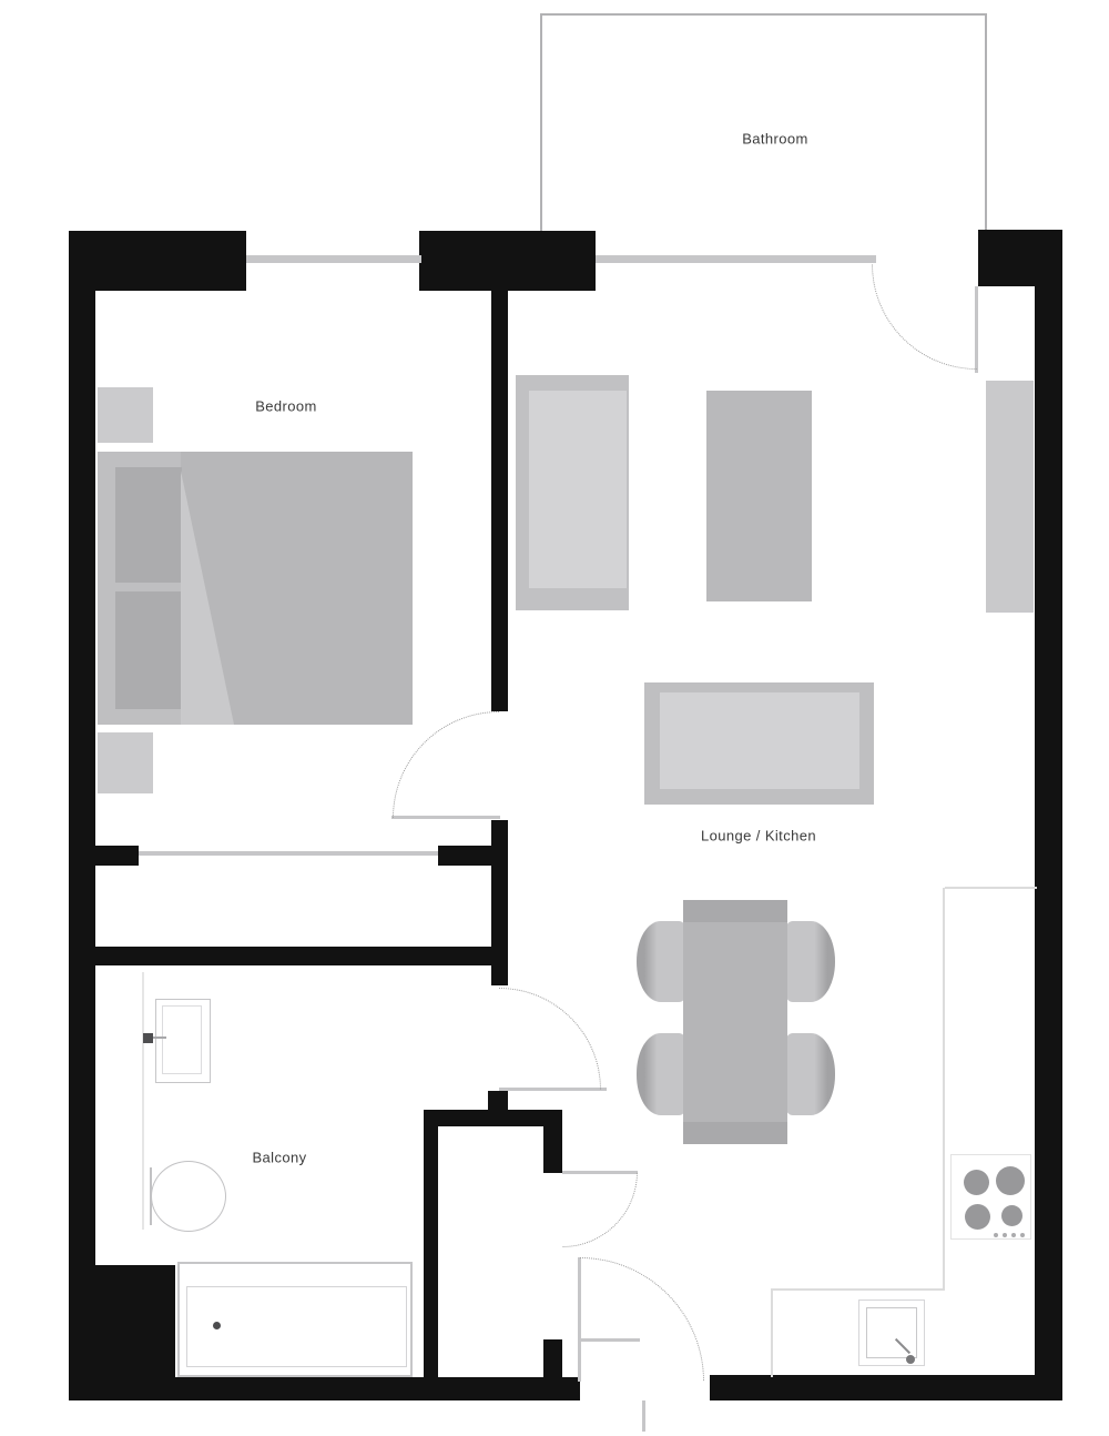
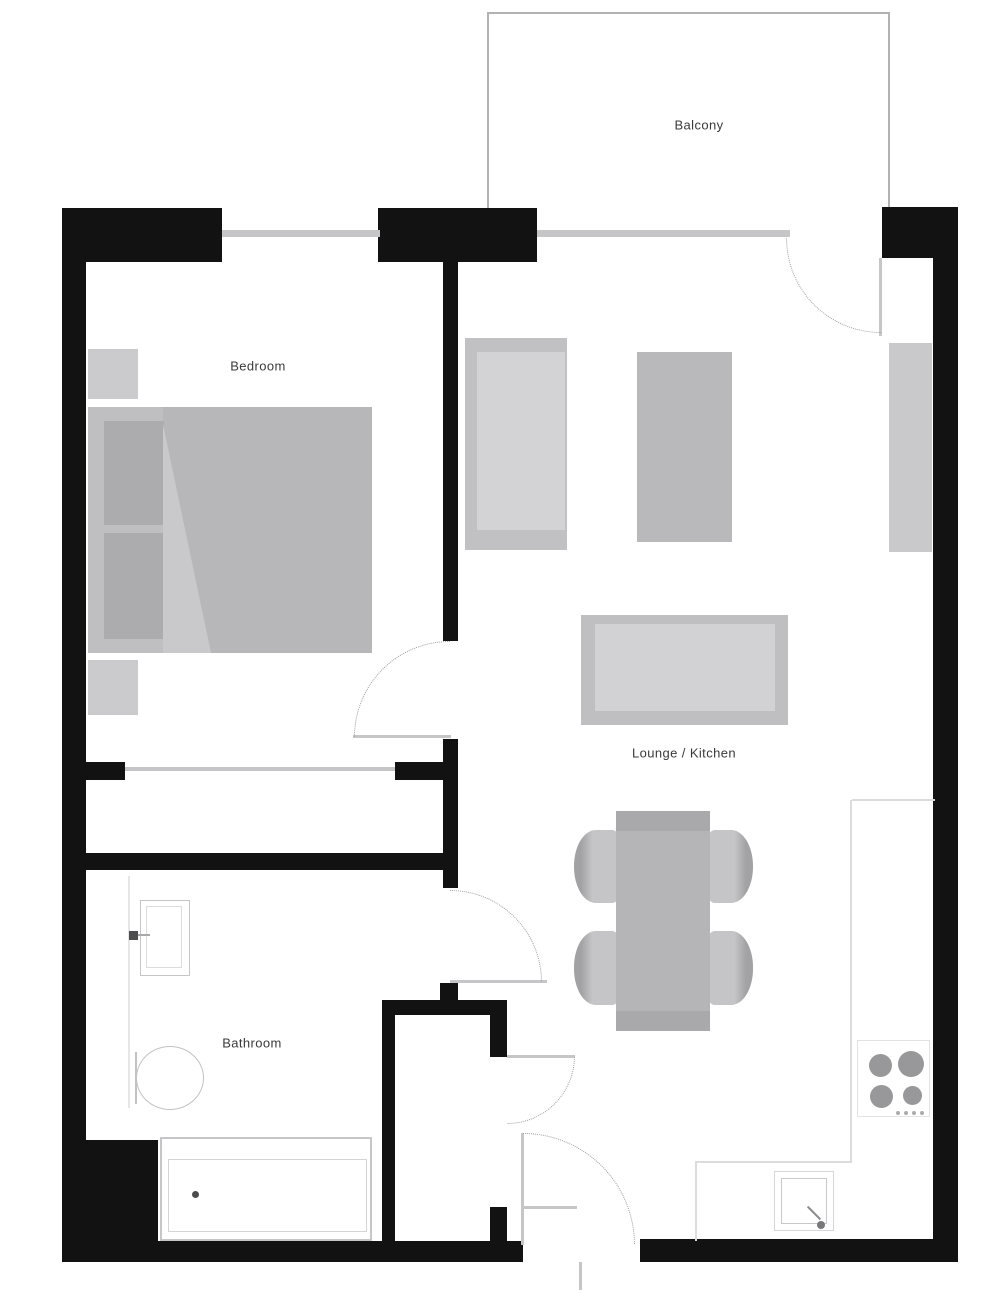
- Bathroom
+ Balcony
  Bedroom
  Lounge / Kitchen
- Balcony
+ Bathroom
